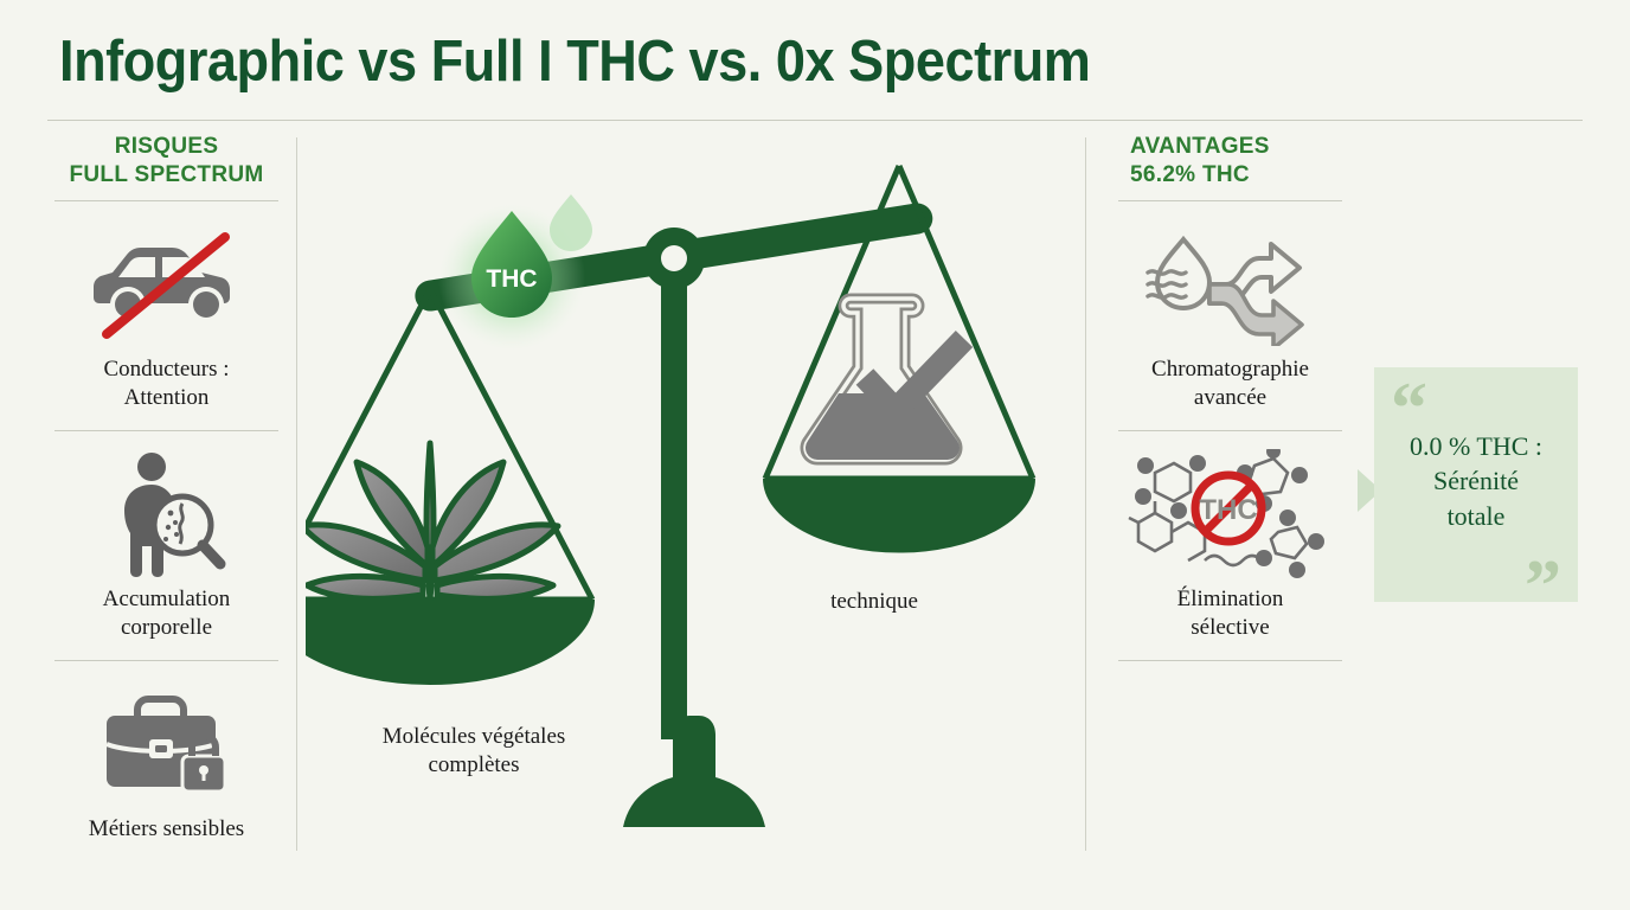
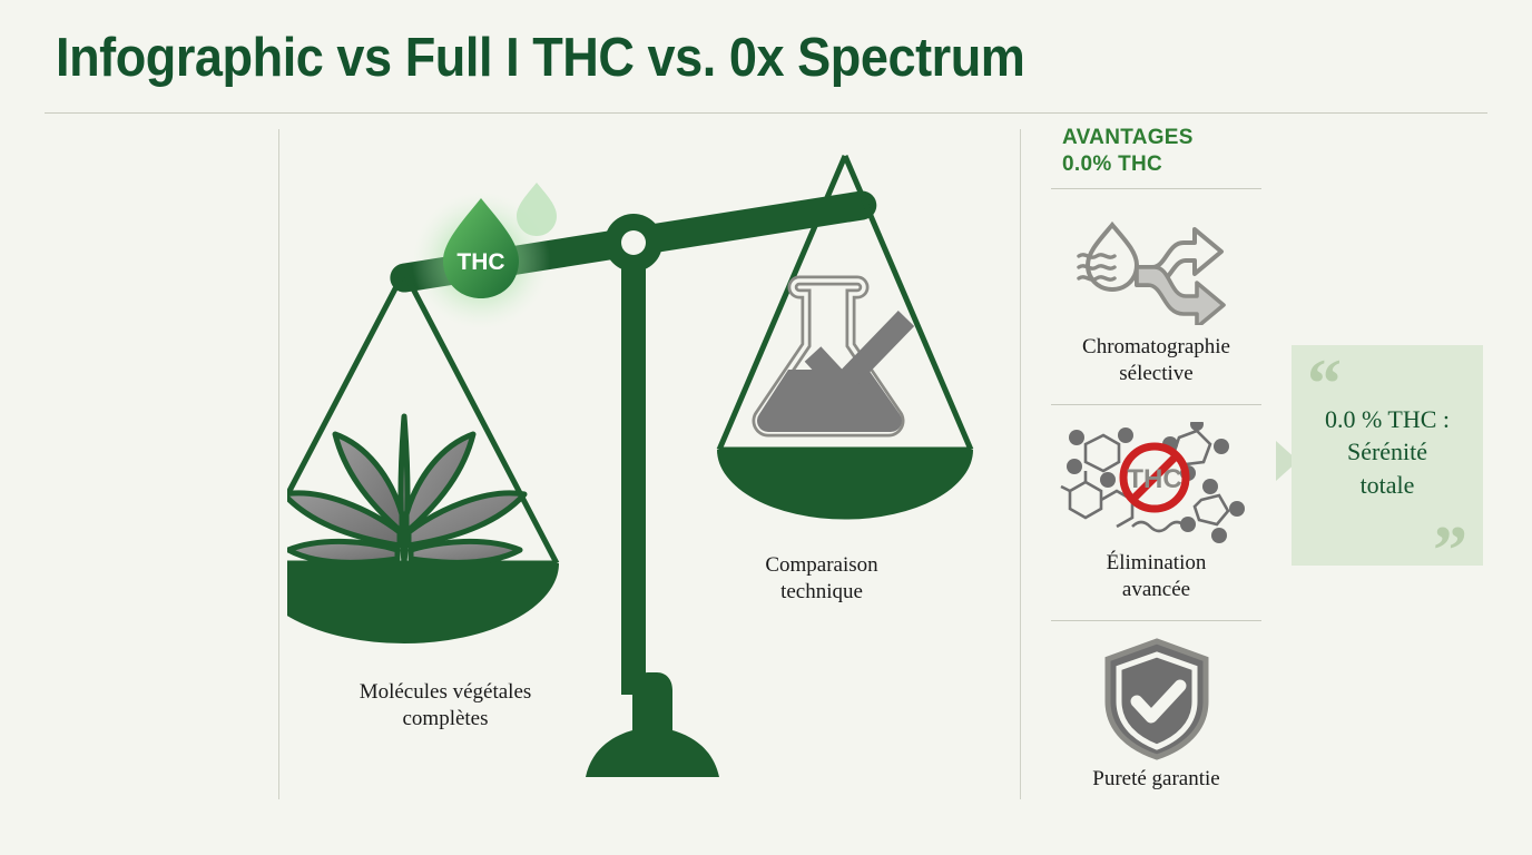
  Infographic vs Full I THC vs. 0x Spectrum
- RISQUES
- FULL SPECTRUM
- Conducteurs :
- Attention
- Accumulation
- corporelle
- Métiers sensibles
  AVANTAGES
- 56.2% THC
+ 0.0% THC
  Chromatographie
- avancée
+ sélective
  THC
  Élimination
- sélective
+ avancée
+ Pureté garantie
  THC
  Molécules végétales
  complètes
+ Comparaison
  technique
  “
  0.0 % THC :
  Sérénité
  totale
  ”
